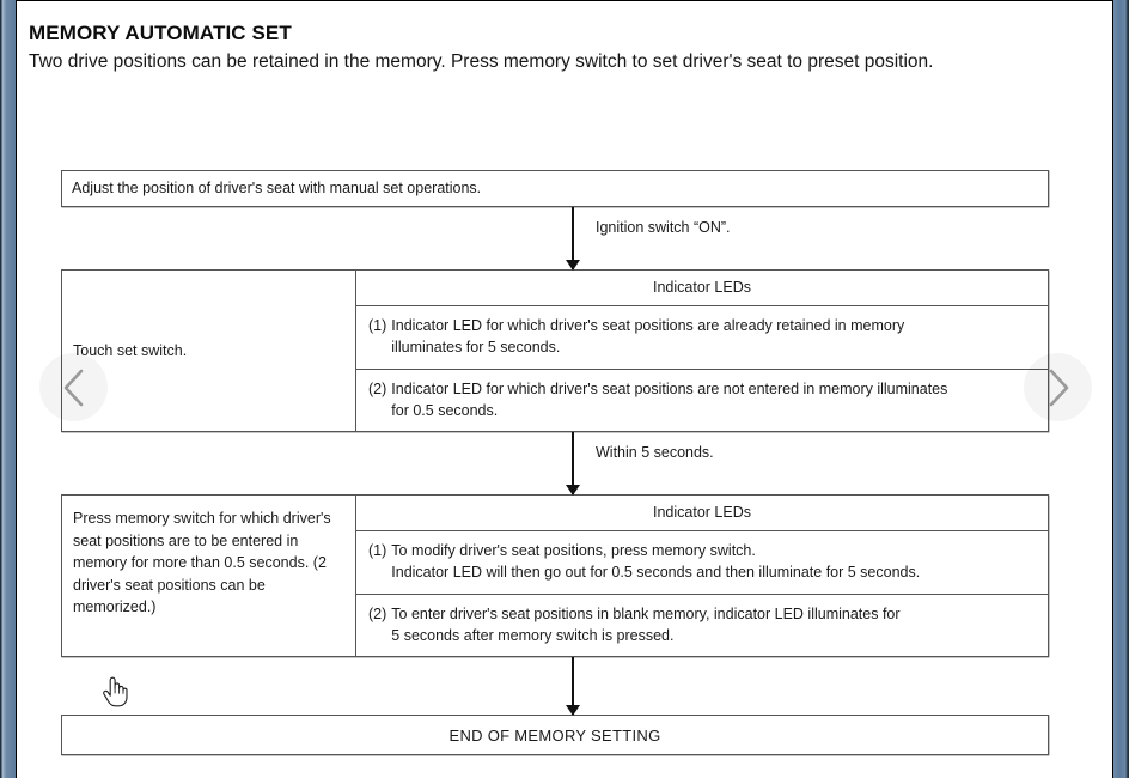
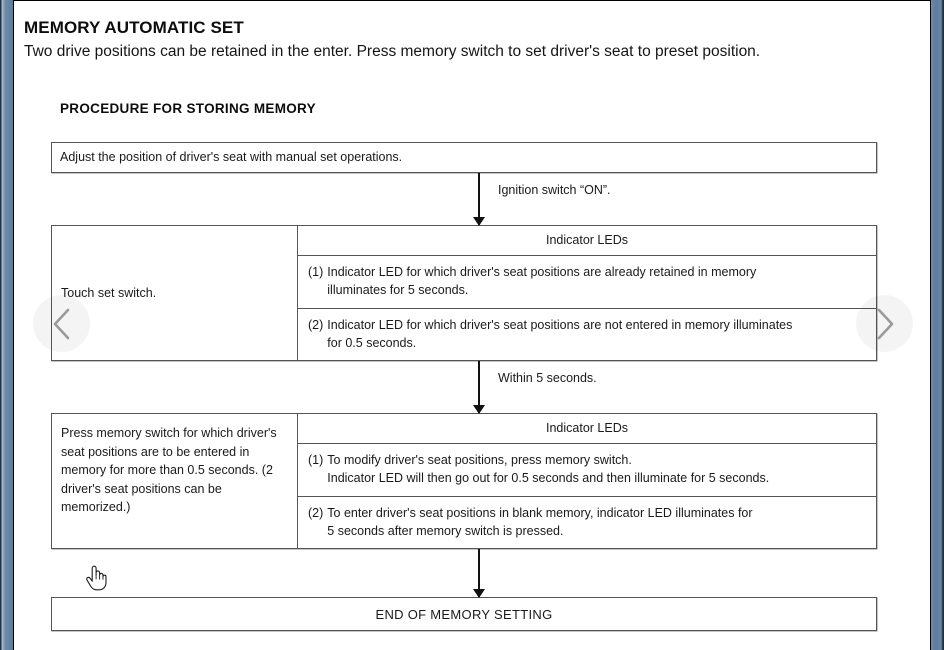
  MEMORY AUTOMATIC SET
- Two drive positions can be retained in the memory. Press memory switch to set driver's seat to preset position.
+ Two drive positions can be retained in the enter. Press memory switch to set driver's seat to preset position.
+ PROCEDURE FOR STORING MEMORY
  Adjust the position of driver's seat with manual set operations.
  Ignition switch “ON”.
  Touch set switch.
  Indicator LEDs
  (1)
  Indicator LED for which driver's seat positions are already retained in memory
  illuminates for 5 seconds.
  (2)
  Indicator LED for which driver's seat positions are not entered in memory illuminates
  for 0.5 seconds.
  Within 5 seconds.
  Press memory switch for which driver's seat positions are to be entered in memory for more than 0.5 seconds. (2 driver's seat positions can be memorized.)
  Indicator LEDs
  (1)
  To modify driver's seat positions, press memory switch.
  Indicator LED will then go out for 0.5 seconds and then illuminate for 5 seconds.
  (2)
  To enter driver's seat positions in blank memory, indicator LED illuminates for
  5 seconds after memory switch is pressed.
  END OF MEMORY SETTING
